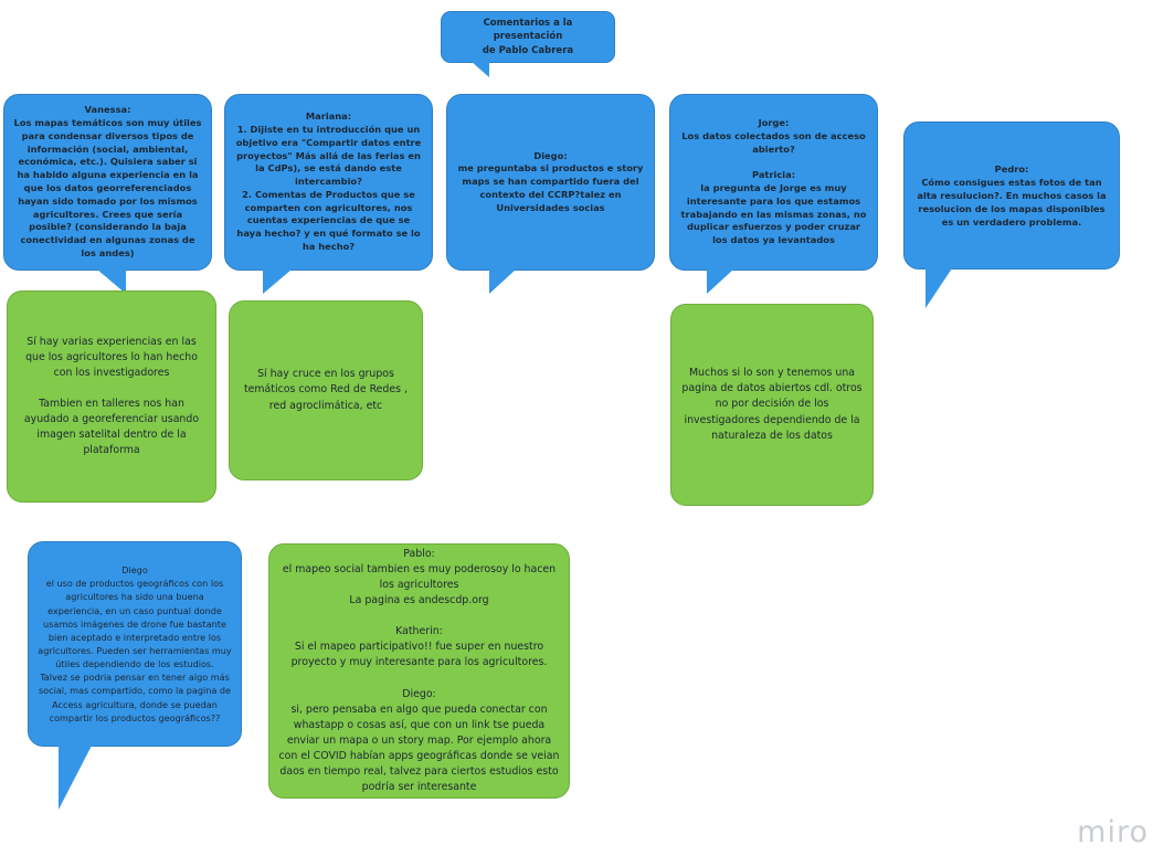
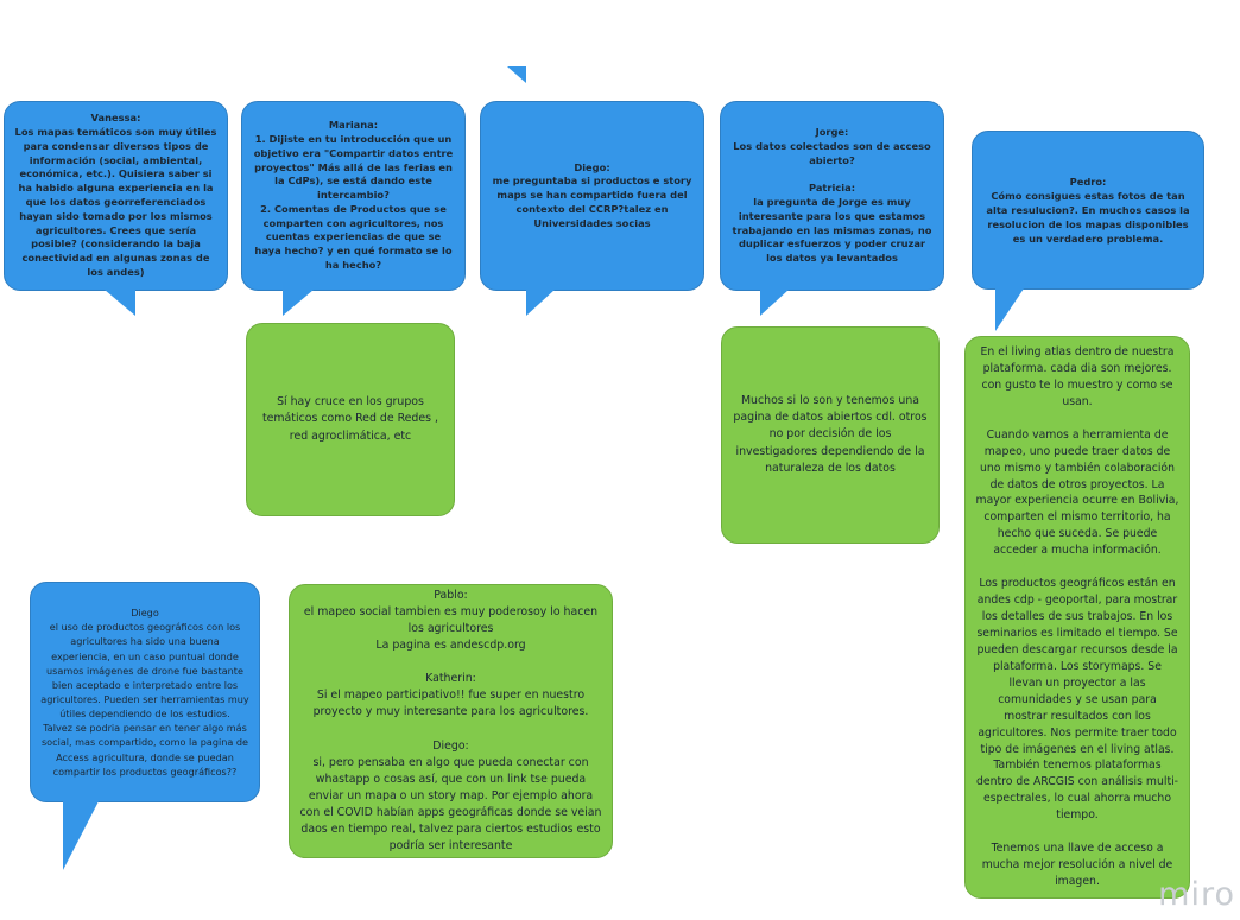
- Comentarios a la presentación
- de Pablo Cabrera
  Vanessa:
  Los mapas temáticos son muy útiles para condensar diversos tipos de información (social, ambiental, económica, etc.). Quisiera saber si ha habido alguna experiencia en la que los datos georreferenciados hayan sido tomado por los mismos agricultores. Crees que sería posible? (considerando la baja conectividad en algunas zonas de los andes)
  Mariana:
  1. Dijiste en tu introducción que un objetivo era "Compartir datos entre proyectos" Más allá de las ferias en la CdPs), se está dando este intercambio?
  2. Comentas de Productos que se comparten con agricultores, nos cuentas experiencias de que se haya hecho? y en qué formato se lo ha hecho?
  Diego:
  me preguntaba si productos e story maps se han compartido fuera del contexto del CCRP?talez en Universidades socias
  Jorge:
  Los datos colectados son de acceso abierto?
  Patricia:
  la pregunta de Jorge es muy interesante para los que estamos trabajando en las mismas zonas, no duplicar esfuerzos y poder cruzar los datos ya levantados
  Pedro:
  Cómo consigues estas fotos de tan alta resulucion?. En muchos casos la resolucion de los mapas disponibles es un verdadero problema.
- Sí hay varias experiencias en las que los agricultores lo han hecho con los investigadores
- Tambien en talleres nos han ayudado a georeferenciar usando imagen satelital dentro de la plataforma
  Sí hay cruce en los grupos temáticos como Red de Redes , red agroclimática, etc
  Muchos si lo son y tenemos una pagina de datos abiertos cdl. otros no por decisión de los investigadores dependiendo de la naturaleza de los datos
+ En el living atlas dentro de nuestra plataforma. cada dia son mejores. con gusto te lo muestro y como se usan.
+ Cuando vamos a herramienta de mapeo, uno puede traer datos de uno mismo y también colaboración de datos de otros proyectos. La mayor experiencia ocurre en Bolivia, comparten el mismo territorio, ha hecho que suceda. Se puede acceder a mucha información.
+ Los productos geográficos están en andes cdp - geoportal, para mostrar los detalles de sus trabajos. En los seminarios es limitado el tiempo. Se pueden descargar recursos desde la plataforma. Los storymaps. Se llevan un proyector a las comunidades y se usan para mostrar resultados con los agricultores. Nos permite traer todo tipo de imágenes en el living atlas. También tenemos plataformas dentro de ARCGIS con análisis multi-espectrales, lo cual ahorra mucho tiempo.
+ Tenemos una llave de acceso a mucha mejor resolución a nivel de imagen.
  Diego
  el uso de productos geográficos con los agricultores ha sido una buena experiencia, en un caso puntual donde usamos imágenes de drone fue bastante bien aceptado e interpretado entre los agricultores. Pueden ser herramientas muy útiles dependiendo de los estudios.
  Talvez se podria pensar en tener algo más social, mas compartido, como la pagina de Access agricultura, donde se puedan compartir los productos geográficos??
  Pablo:
  el mapeo social tambien es muy poderosoy lo hacen los agricultores
  La pagina es andescdp.org
  Katherin:
  Si el mapeo participativo!! fue super en nuestro proyecto y muy interesante para los agricultores.
  Diego:
  si, pero pensaba en algo que pueda conectar con whastapp o cosas así, que con un link tse pueda enviar un mapa o un story map. Por ejemplo ahora con el COVID habían apps geográficas donde se veian daos en tiempo real, talvez para ciertos estudios esto podría ser interesante
  miro
